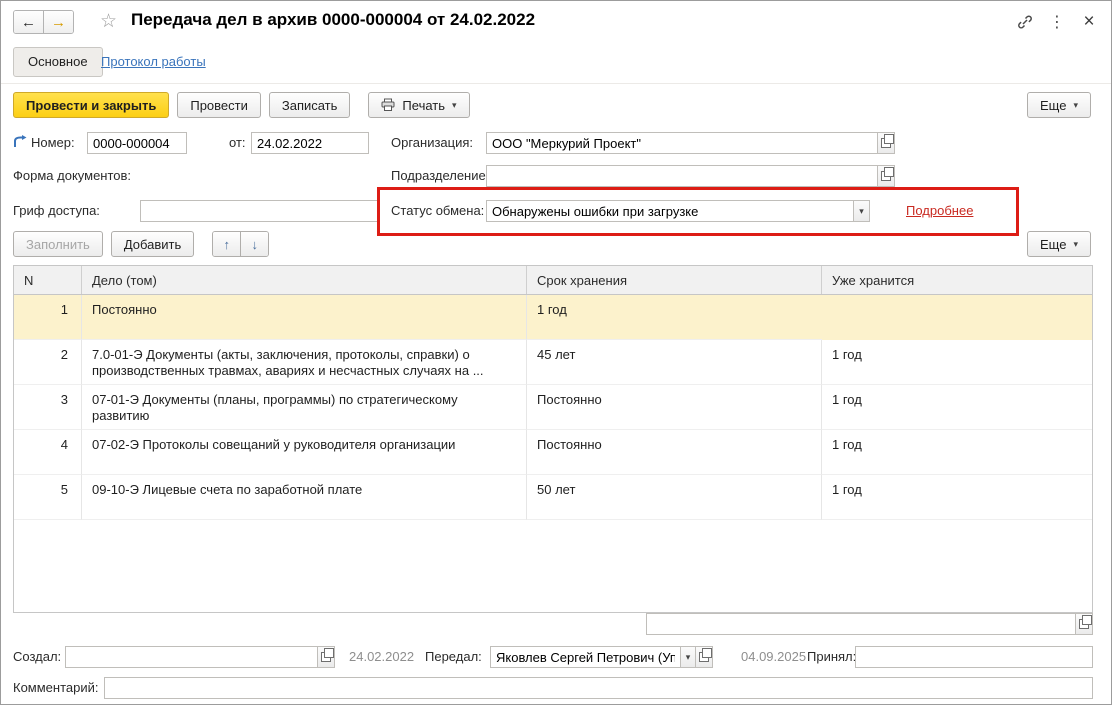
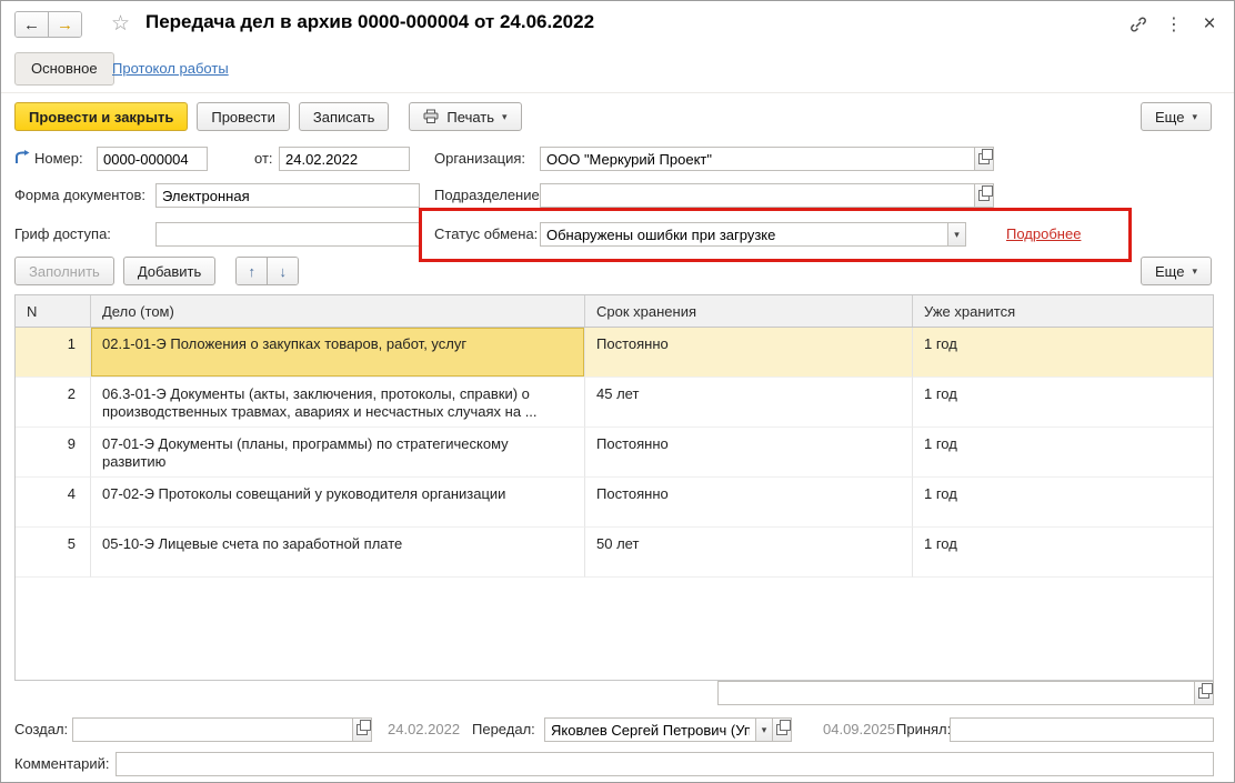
  ←
  →
  ☆
- Передача дел в архив 0000-000004 от 24.02.2022
+ Передача дел в архив 0000-000004 от 24.06.2022
  ⋮
  ×
  Основное
  Протокол работы
  Провести и закрыть
  Провести
  Записать
  Печать
  ▾
  Еще
  ▾
  Номер:
  0000-000004
  от:
  24.02.2022
  Организация:
  ООО "Меркурий Проект"
  Форма документов:
+ Электронная
  Подразделение
  Гриф доступа:
  Статус обмена:
  Обнаружены ошибки при загрузке
  ▾
  Подробнее
  Заполнить
  Добавить
  ↑
  ↓
  Еще
  ▾
  N
  Дело (том)
  Срок хранения
  Уже хранится
  1
+ 02.1-01-Э Положения о закупках товаров, работ, услуг
  Постоянно
  1 год
  2
- 7.0-01-Э Документы (акты, заключения, протоколы, справки) о производственных травмах, авариях и несчастных случаях на ...
+ 06.3-01-Э Документы (акты, заключения, протоколы, справки) о производственных травмах, авариях и несчастных случаях на ...
  45 лет
  1 год
- 3
+ 9
  07-01-Э Документы (планы, программы) по стратегическому развитию
  Постоянно
  1 год
  4
  07-02-Э Протоколы совещаний у руководителя организации
  Постоянно
  1 год
  5
- 09-10-Э Лицевые счета по заработной плате
+ 05-10-Э Лицевые счета по заработной плате
  50 лет
  1 год
  Создал:
  24.02.2022
  Передал:
  Яковлев Сергей Петрович (Уп
  ▾
  04.09.2025
  Принял
  Комментарий:
